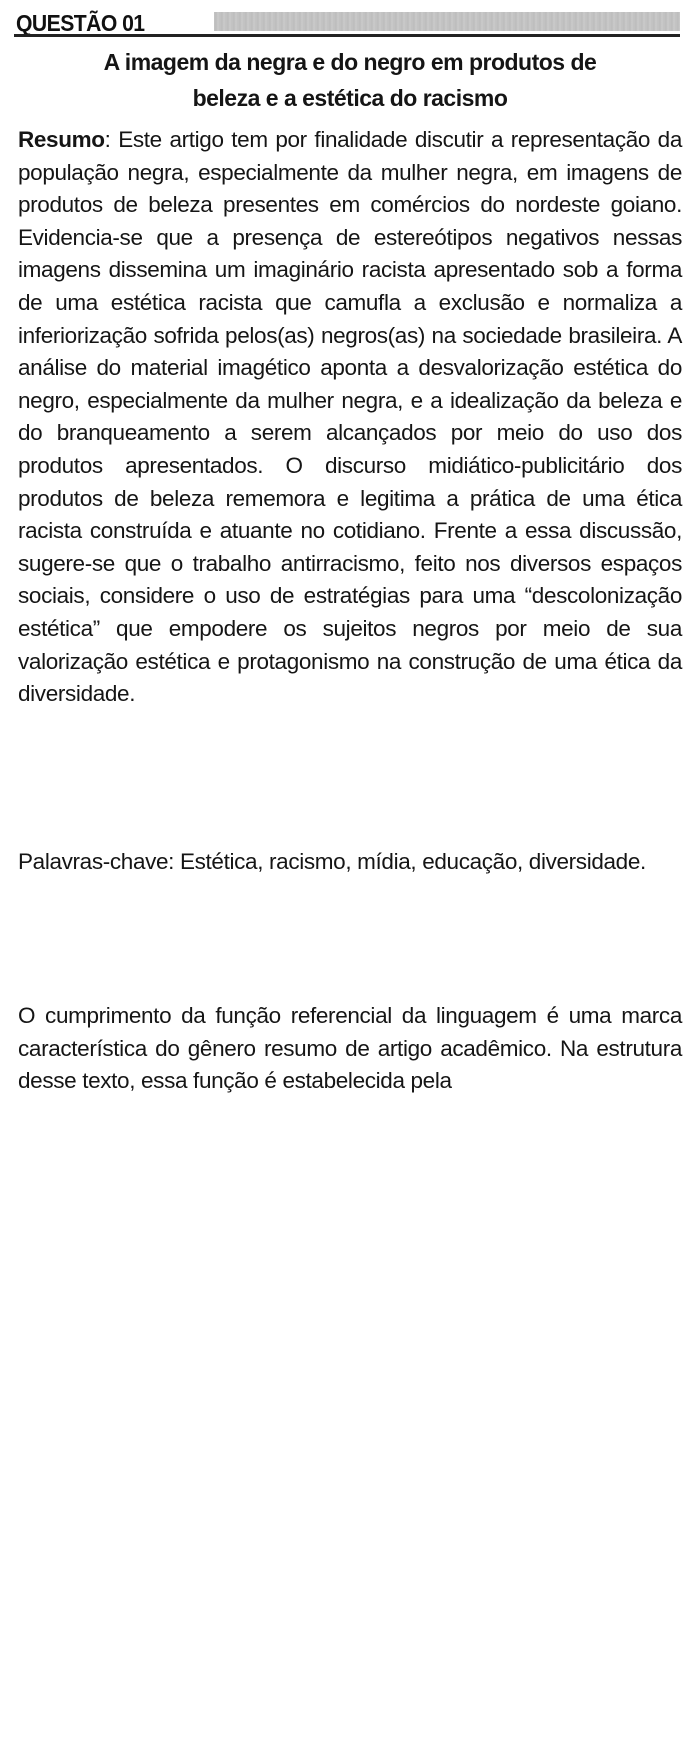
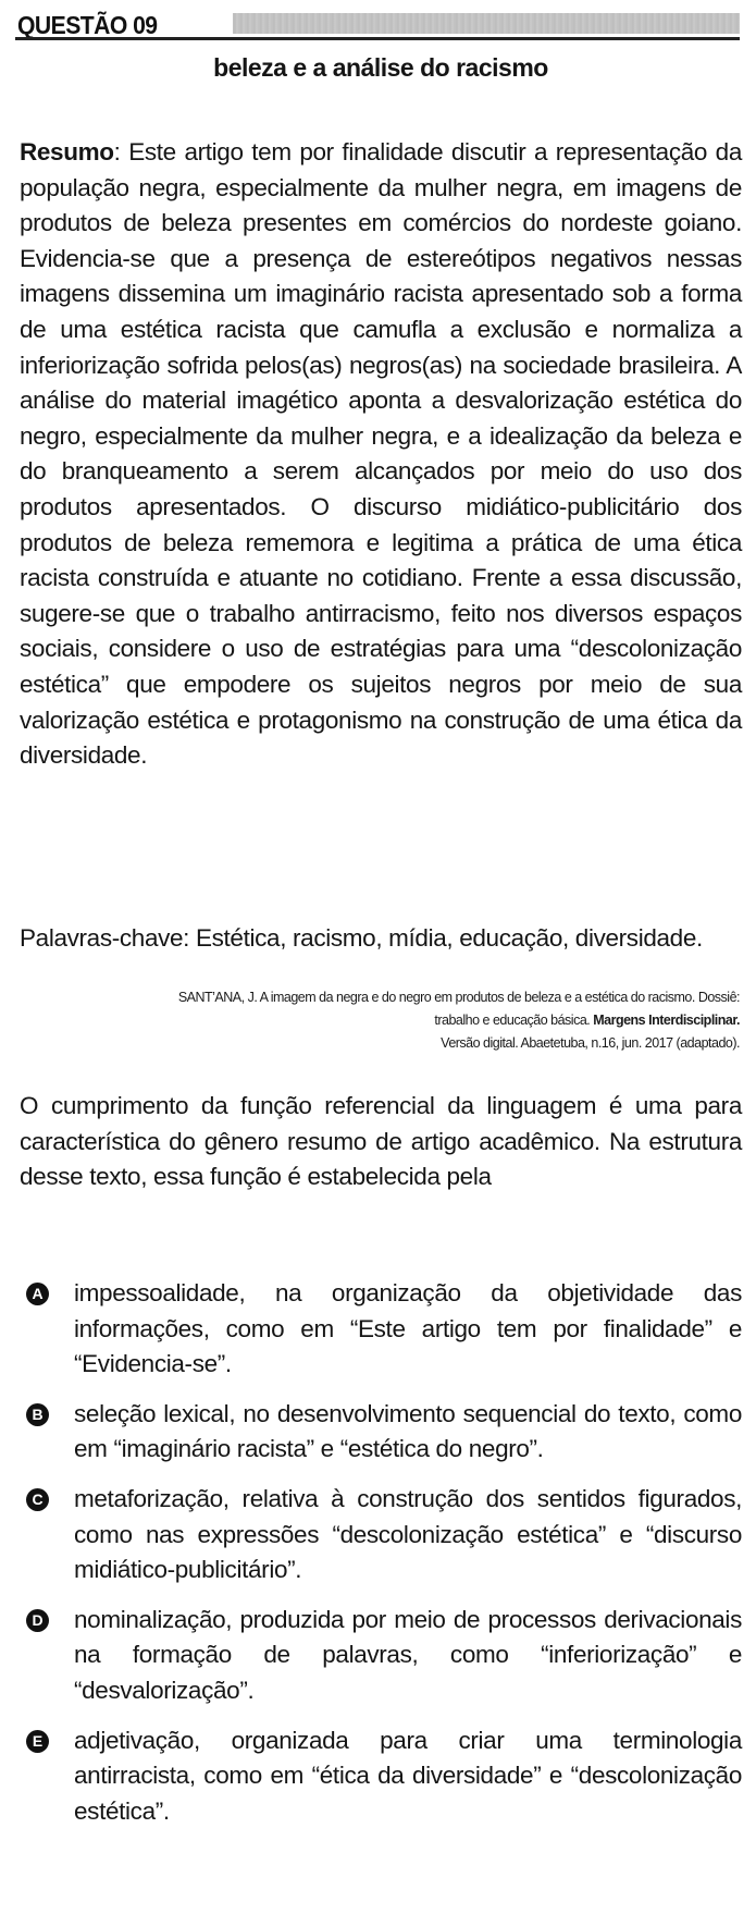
- QUESTÃO 01
+ QUESTÃO 09
- A imagem da negra e do negro em produtos de
- beleza e a estética do racismo
+ beleza e a análise do racismo
  Resumo: Este artigo tem por finalidade discutir a representação da população negra, especialmente da mulher negra, em imagens de produtos de beleza presentes em comércios do nordeste goiano. Evidencia-se que a presença de estereótipos negativos nessas imagens dissemina um imaginário racista apresentado sob a forma de uma estética racista que camufla a exclusão e normaliza a inferiorização sofrida pelos(as) negros(as) na sociedade brasileira. A análise do material imagético aponta a desvalorização estética do negro, especialmente da mulher negra, e a idealização da beleza e do branqueamento a serem alcançados por meio do uso dos produtos apresentados. O discurso midiático-publicitário dos produtos de beleza rememora e legitima a prática de uma ética racista construída e atuante no cotidiano. Frente a essa discussão, sugere-se que o trabalho antirracismo, feito nos diversos espaços sociais, considere o uso de estratégias para uma “descolonização estética” que empodere os sujeitos negros por meio de sua valorização estética e protagonismo na construção de uma ética da diversidade.
  Palavras-chave: Estética, racismo, mídia, educação, diversidade.
+ SANT’ANA, J. A imagem da negra e do negro em produtos de beleza e a estética do racismo. Dossiê: trabalho e educação básica. Margens Interdisciplinar.
+ Versão digital. Abaetetuba, n.16, jun. 2017 (adaptado).
- O cumprimento da função referencial da linguagem é uma marca característica do gênero resumo de artigo acadêmico. Na estrutura desse texto, essa função é estabelecida pela
+ O cumprimento da função referencial da linguagem é uma para característica do gênero resumo de artigo acadêmico. Na estrutura desse texto, essa função é estabelecida pela
+ A
+ impessoalidade, na organização da objetividade das informações, como em “Este artigo tem por finalidade” e “Evidencia-se”.
+ B
+ seleção lexical, no desenvolvimento sequencial do texto, como em “imaginário racista” e “estética do negro”.
+ C
+ metaforização, relativa à construção dos sentidos figurados, como nas expressões “descolonização estética” e “discurso midiático-publicitário”.
+ D
+ nominalização, produzida por meio de processos derivacionais na formação de palavras, como “inferiorização” e “desvalorização”.
+ E
+ adjetivação, organizada para criar uma terminologia antirracista, como em “ética da diversidade” e “descolonização estética”.
